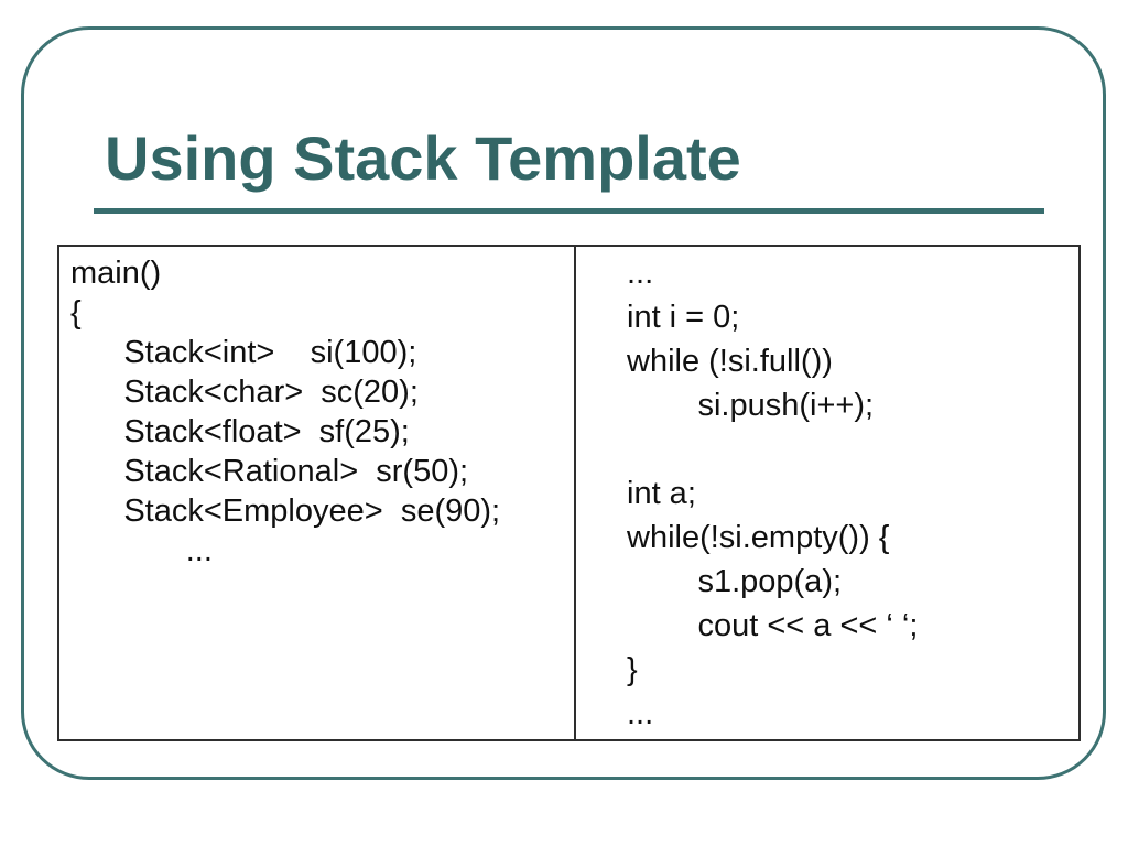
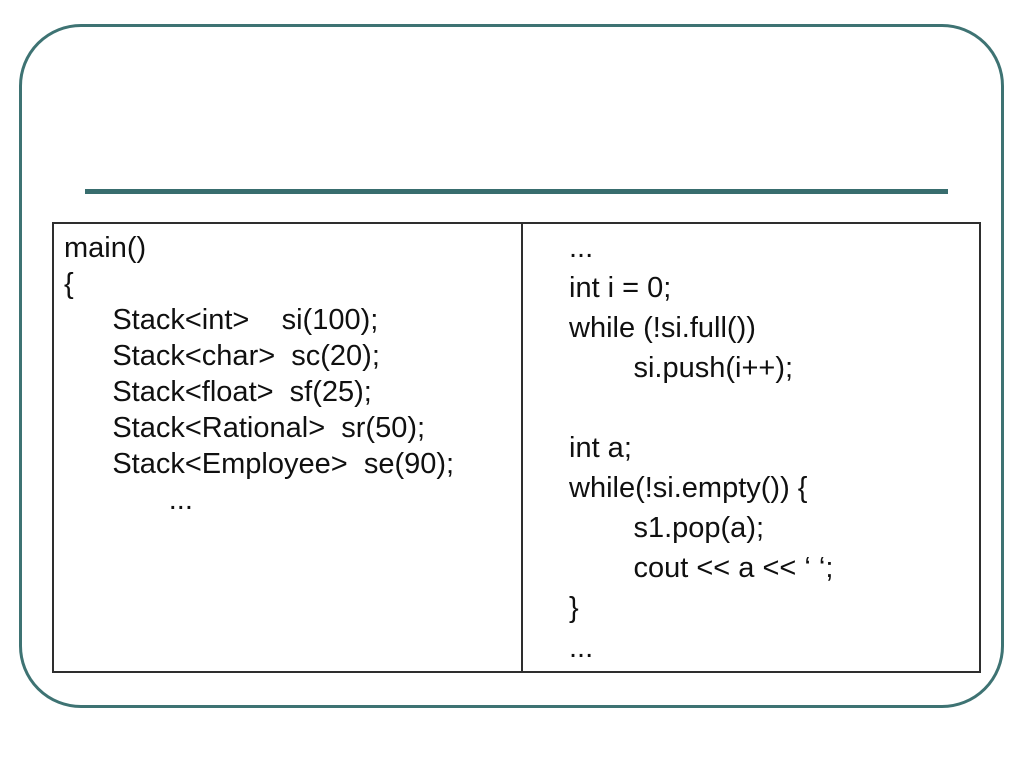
- Using Stack Template
  main()
  {
  Stack<int> si(100);
  Stack<char> sc(20);
  Stack<float> sf(25);
  Stack<Rational> sr(50);
  Stack<Employee> se(90);
  ...
  ...
  int i = 0;
  while (!si.full())
  si.push(i++);
  int a;
  while(!si.empty()) {
  s1.pop(a);
  cout << a << ‘ ‘;
  }
  ...
